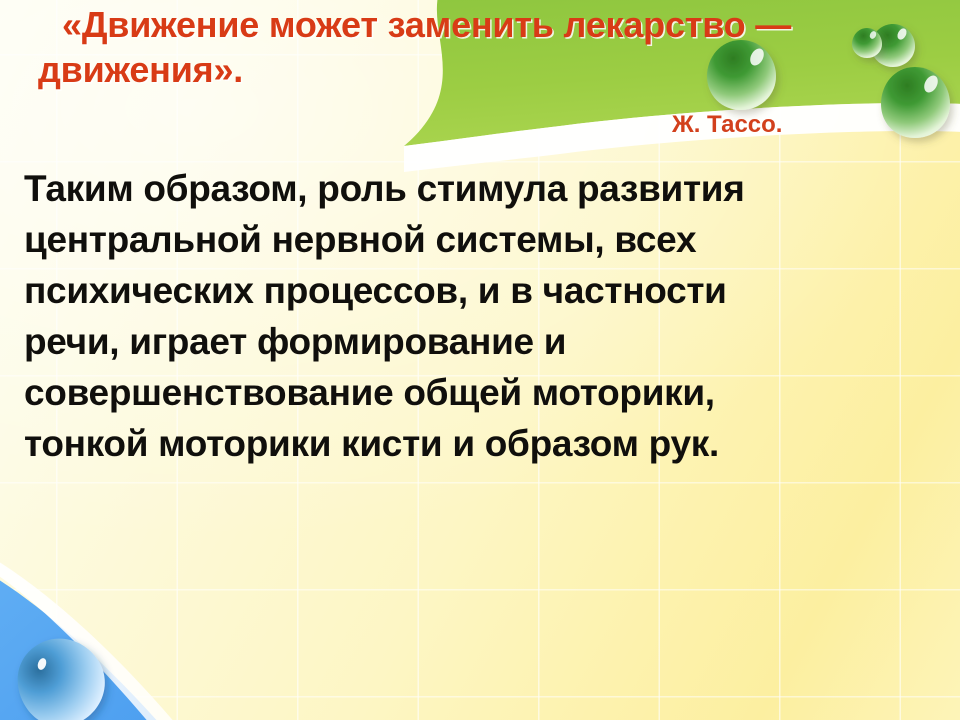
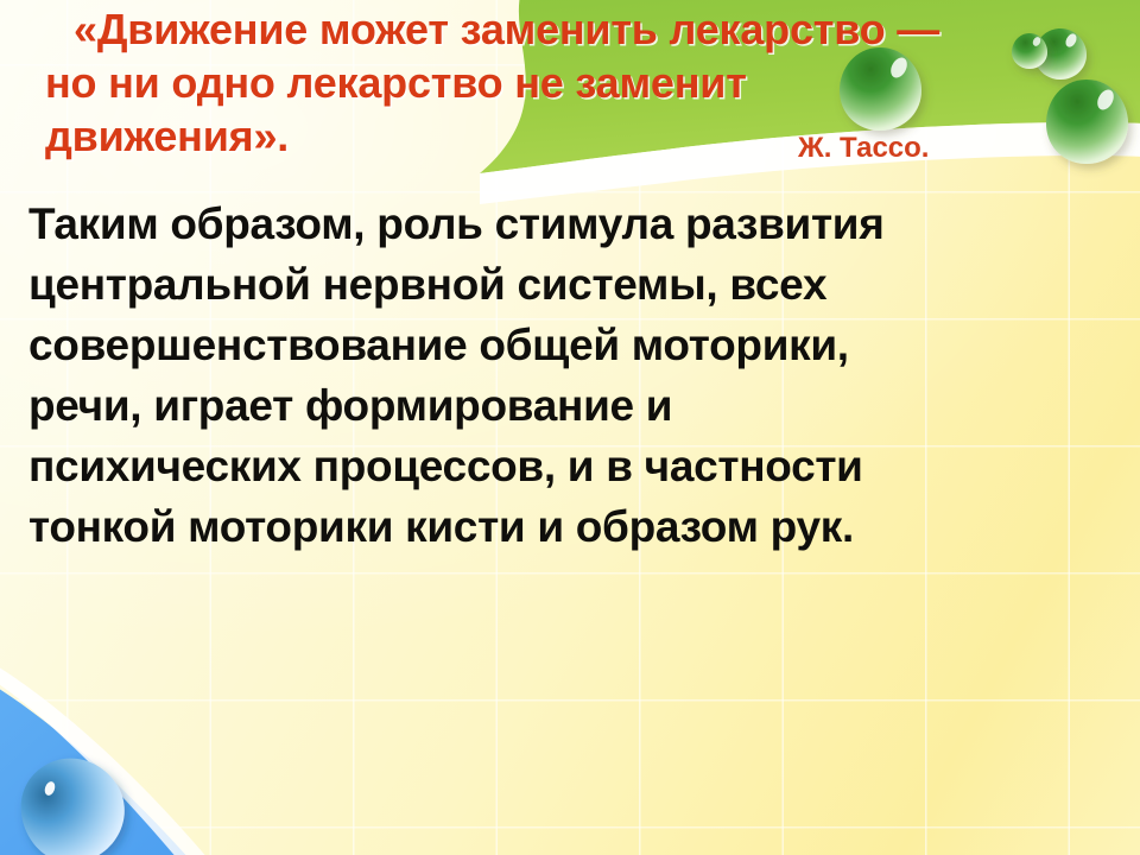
  «Движение может заменить лекарство —
+ но ни одно лекарство не заменит
  движения».
  Ж. Тассо.
  Таким образом, роль стимула развития
  центральной нервной системы, всех
- психических процессов, и в частности
+ совершенствование общей моторики,
  речи, играет формирование и
- совершенствование общей моторики,
+ психических процессов, и в частности
  тонкой моторики кисти и образом рук.
